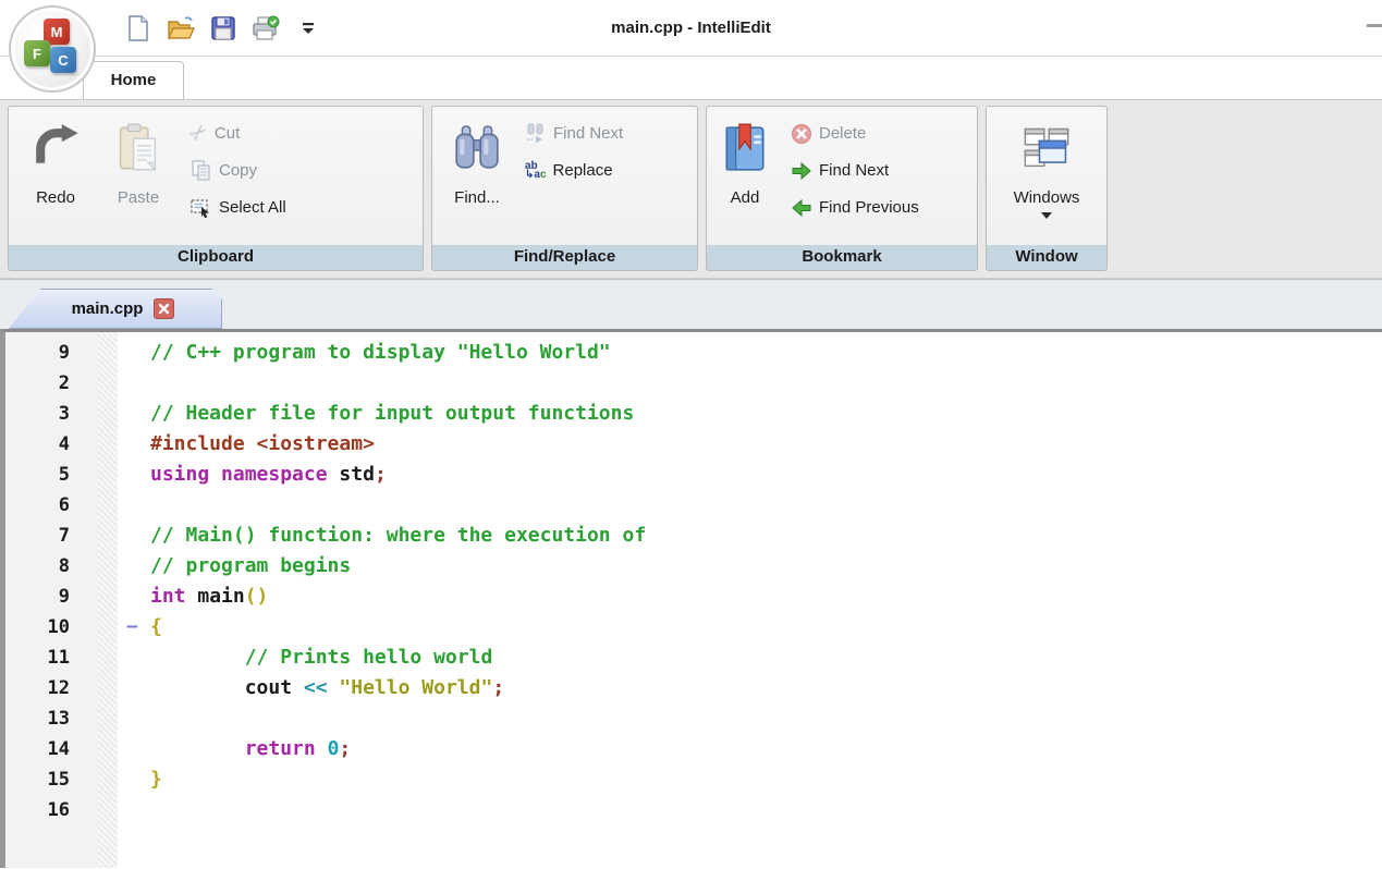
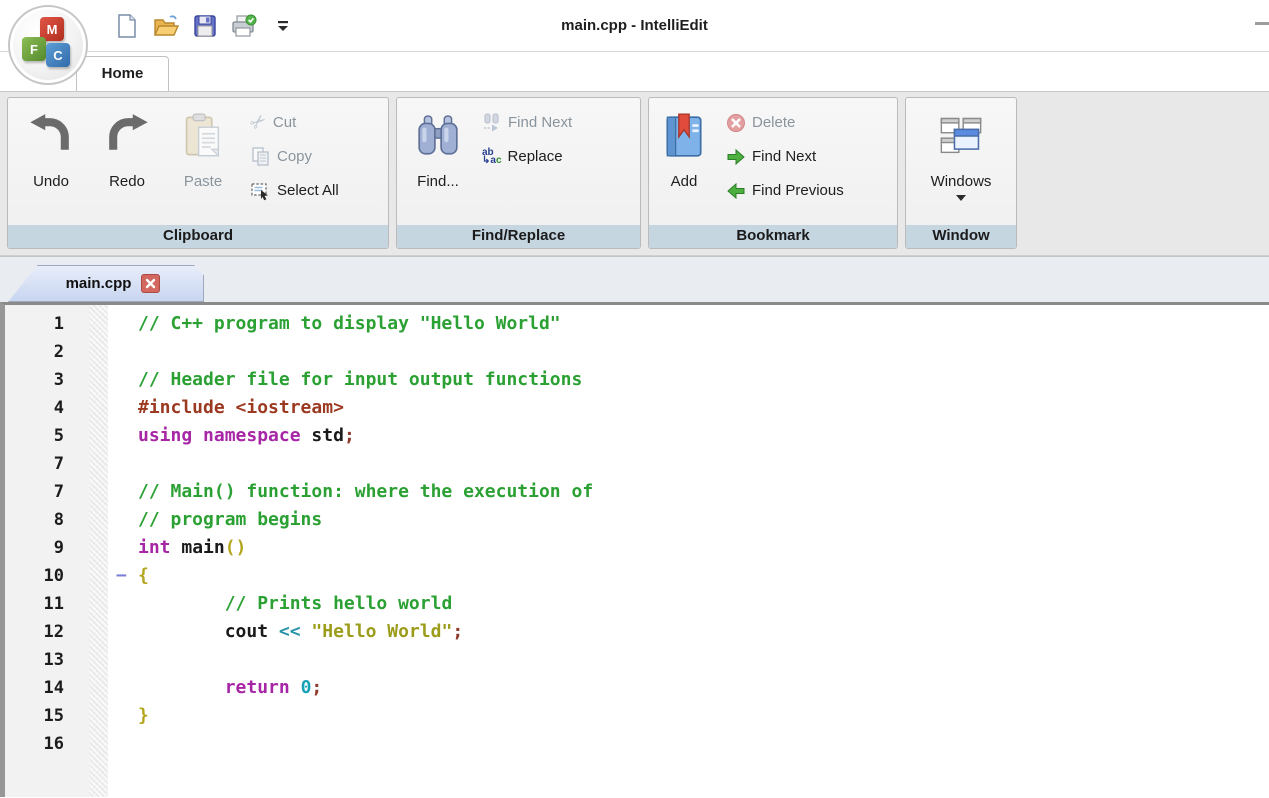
  M
  F
  C
  main.cpp - IntelliEdit
  Home
+ Undo
  Redo
  Paste
  Cut
  Copy
  Select All
  Clipboard
  Find...
  Find Next
  ab
  ↳ac
  Replace
  Find/Replace
  Add
  Delete
  Find Next
  Find Previous
  Bookmark
  Windows
  Window
  main.cpp
- 9 // C++ program to display "Hello World"
+ 1 // C++ program to display "Hello World"
  2
  3 // Header file for input output functions
  4 #include <iostream>
  5 using namespace std;
- 6
+ 7
  7 // Main() function: where the execution of
  8 // program begins
  9 int main()
  10 − {
  11 // Prints hello world
  12 cout << "Hello World";
  13
  14 return 0;
  15 }
  16
